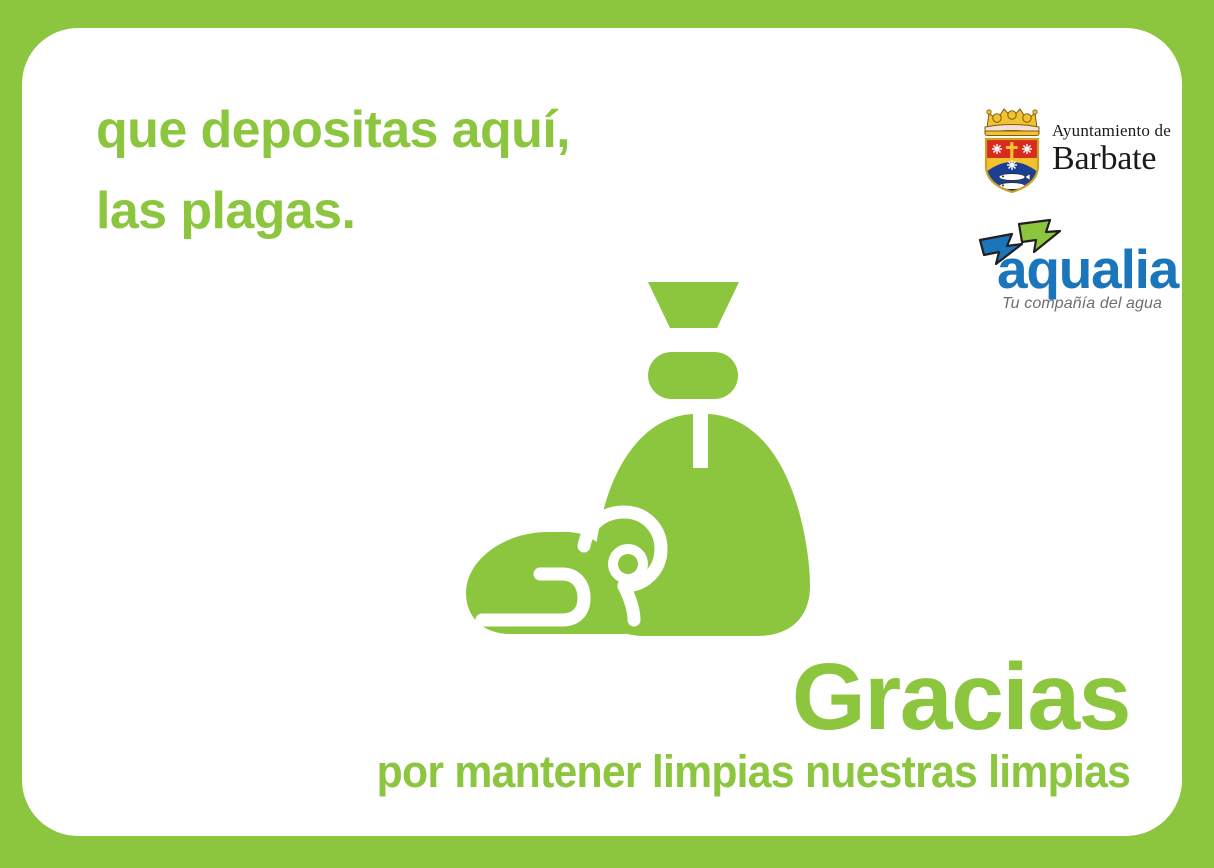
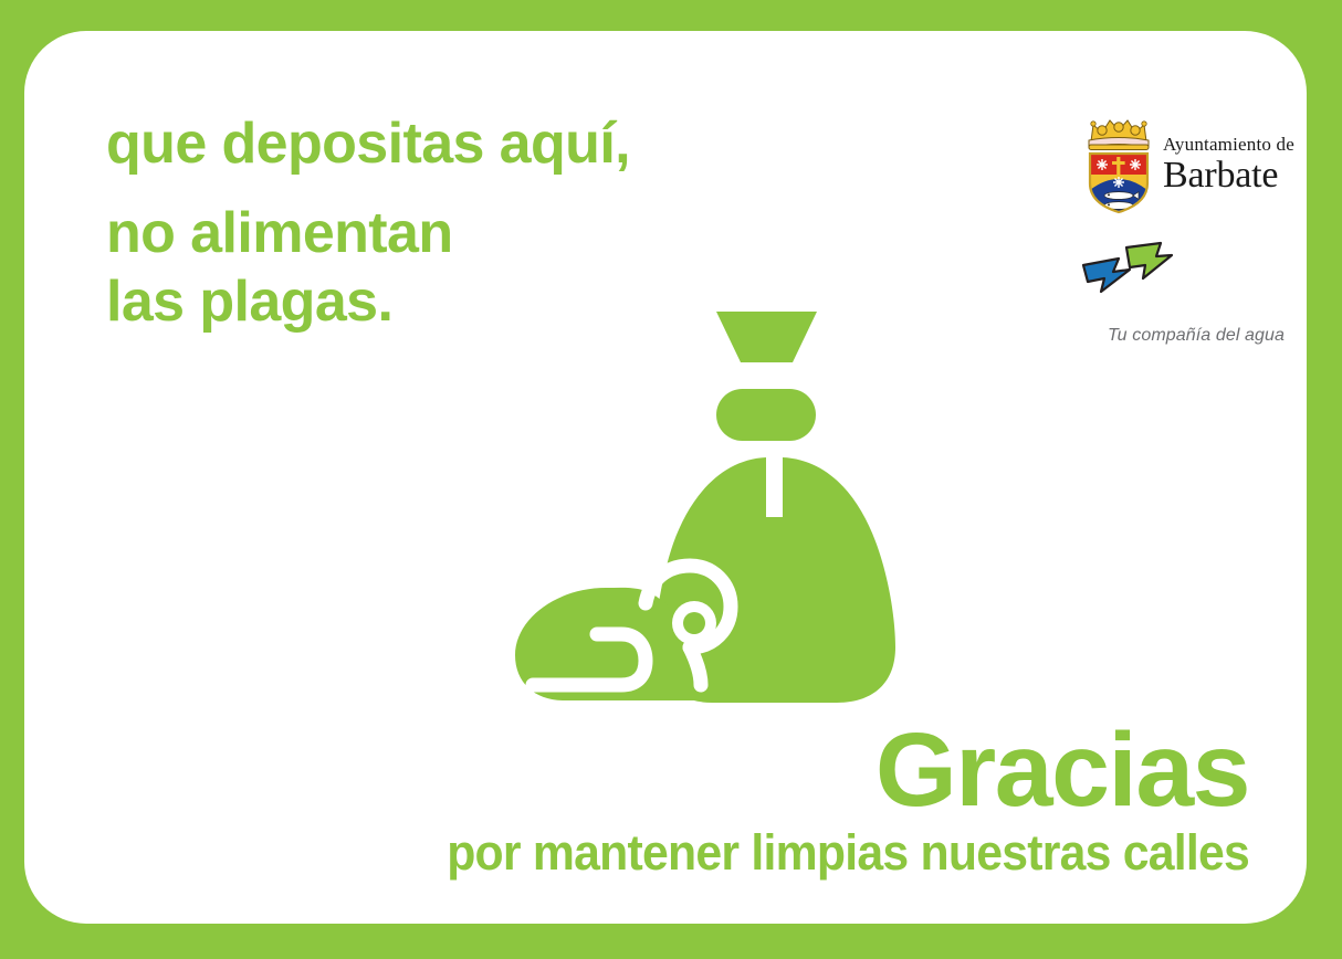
  que depositas aquí,
+ no alimentan
  las plagas.
  Ayuntamiento de
  Barbate
- aqualia
  Tu compañía del agua
  Gracias
- por mantener limpias nuestras limpias
+ por mantener limpias nuestras calles
